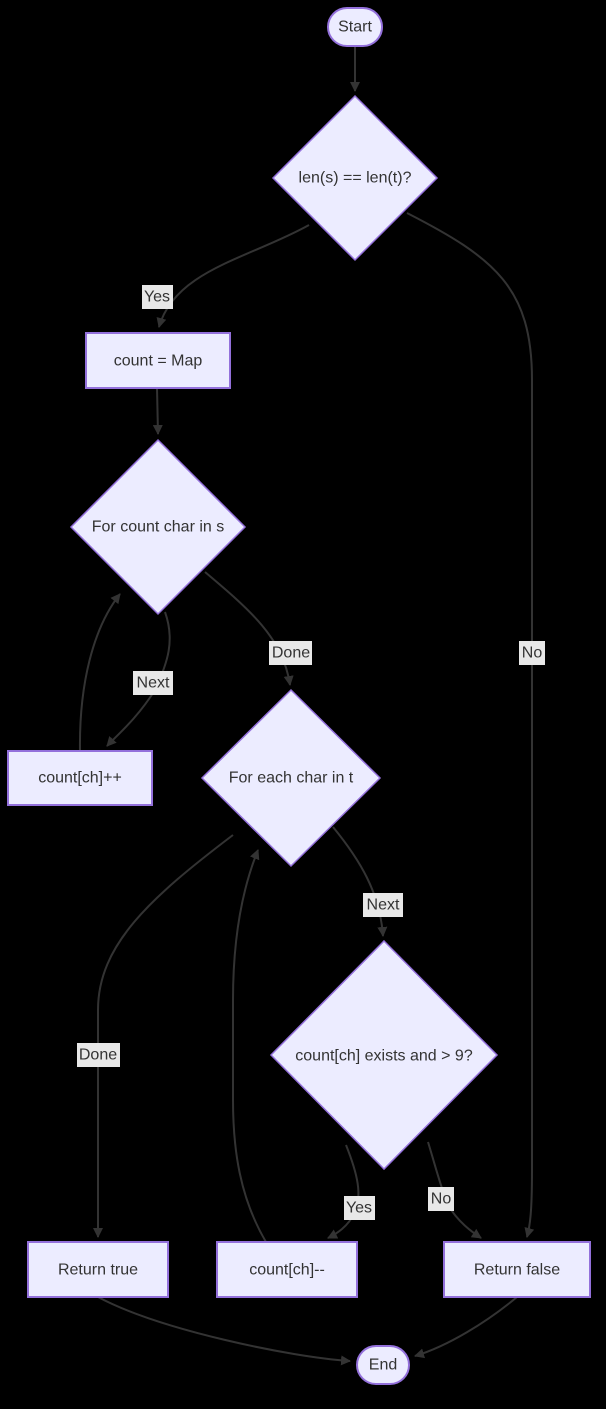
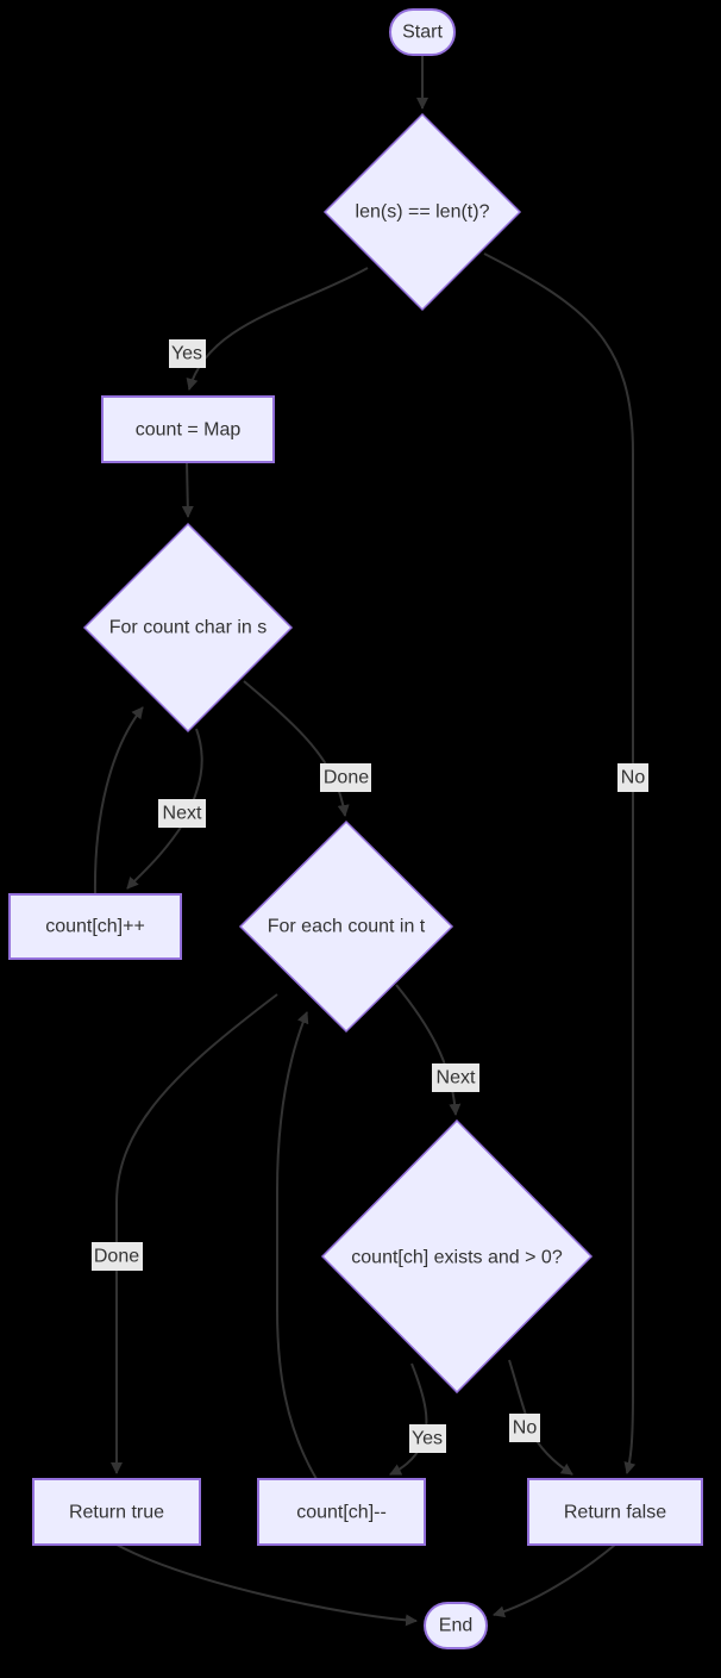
  Yes
  No
  Next
  Done
  Next
  Done
  Yes
  No
  Start
  len(s) == len(t)?
  count = Map
  For count char in s
  count[ch]++
- For each char in t
+ For each count in t
- count[ch] exists and > 9?
+ count[ch] exists and > 0?
  Return true
  count[ch]--
  Return false
  End
